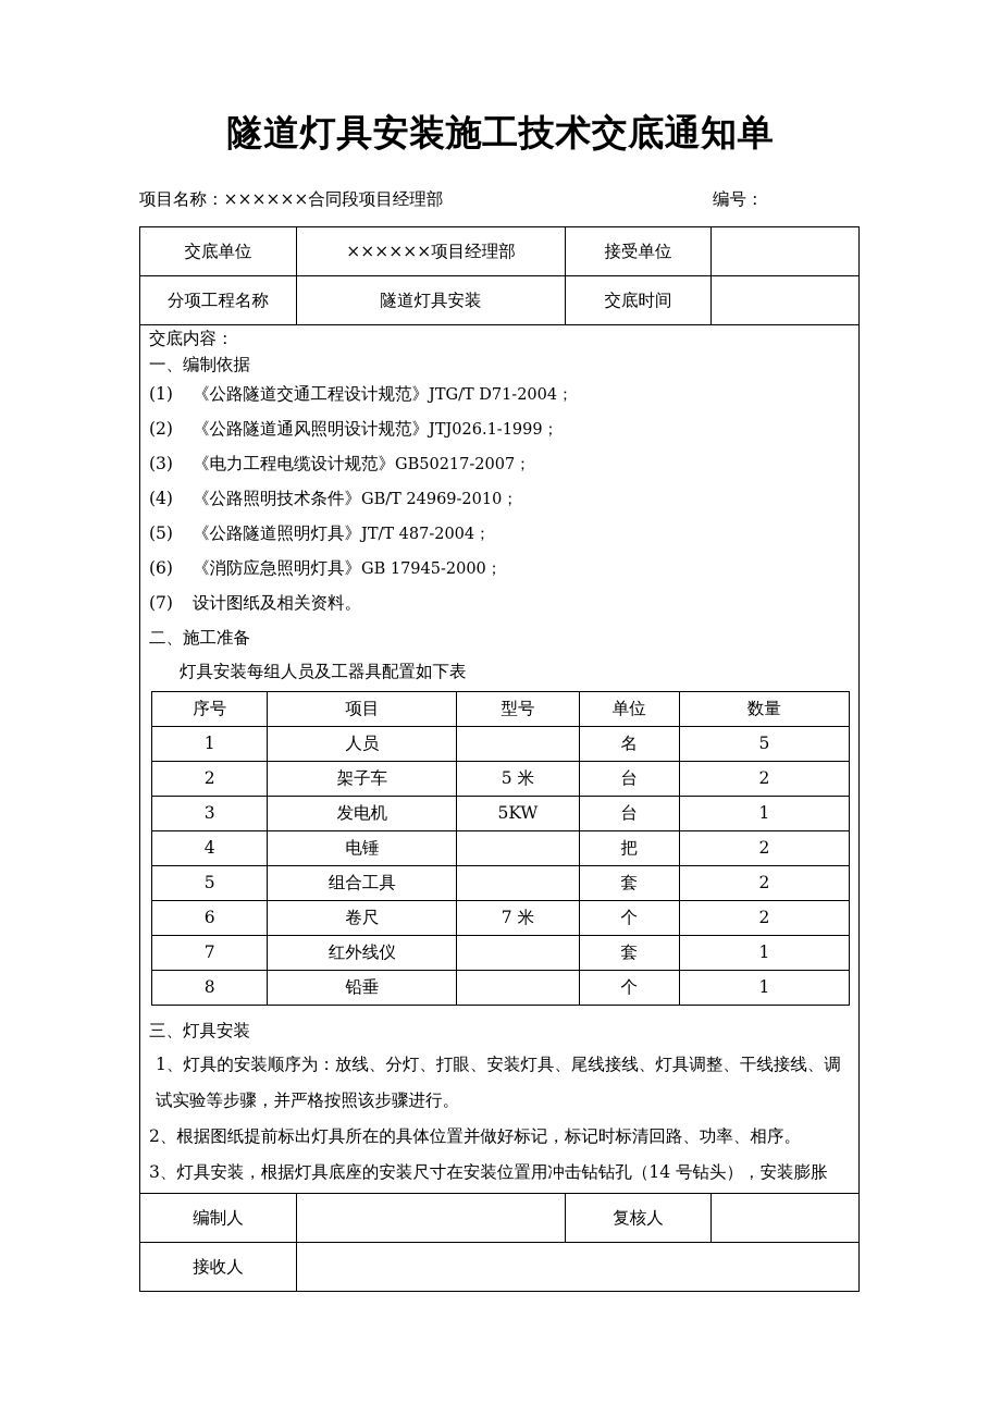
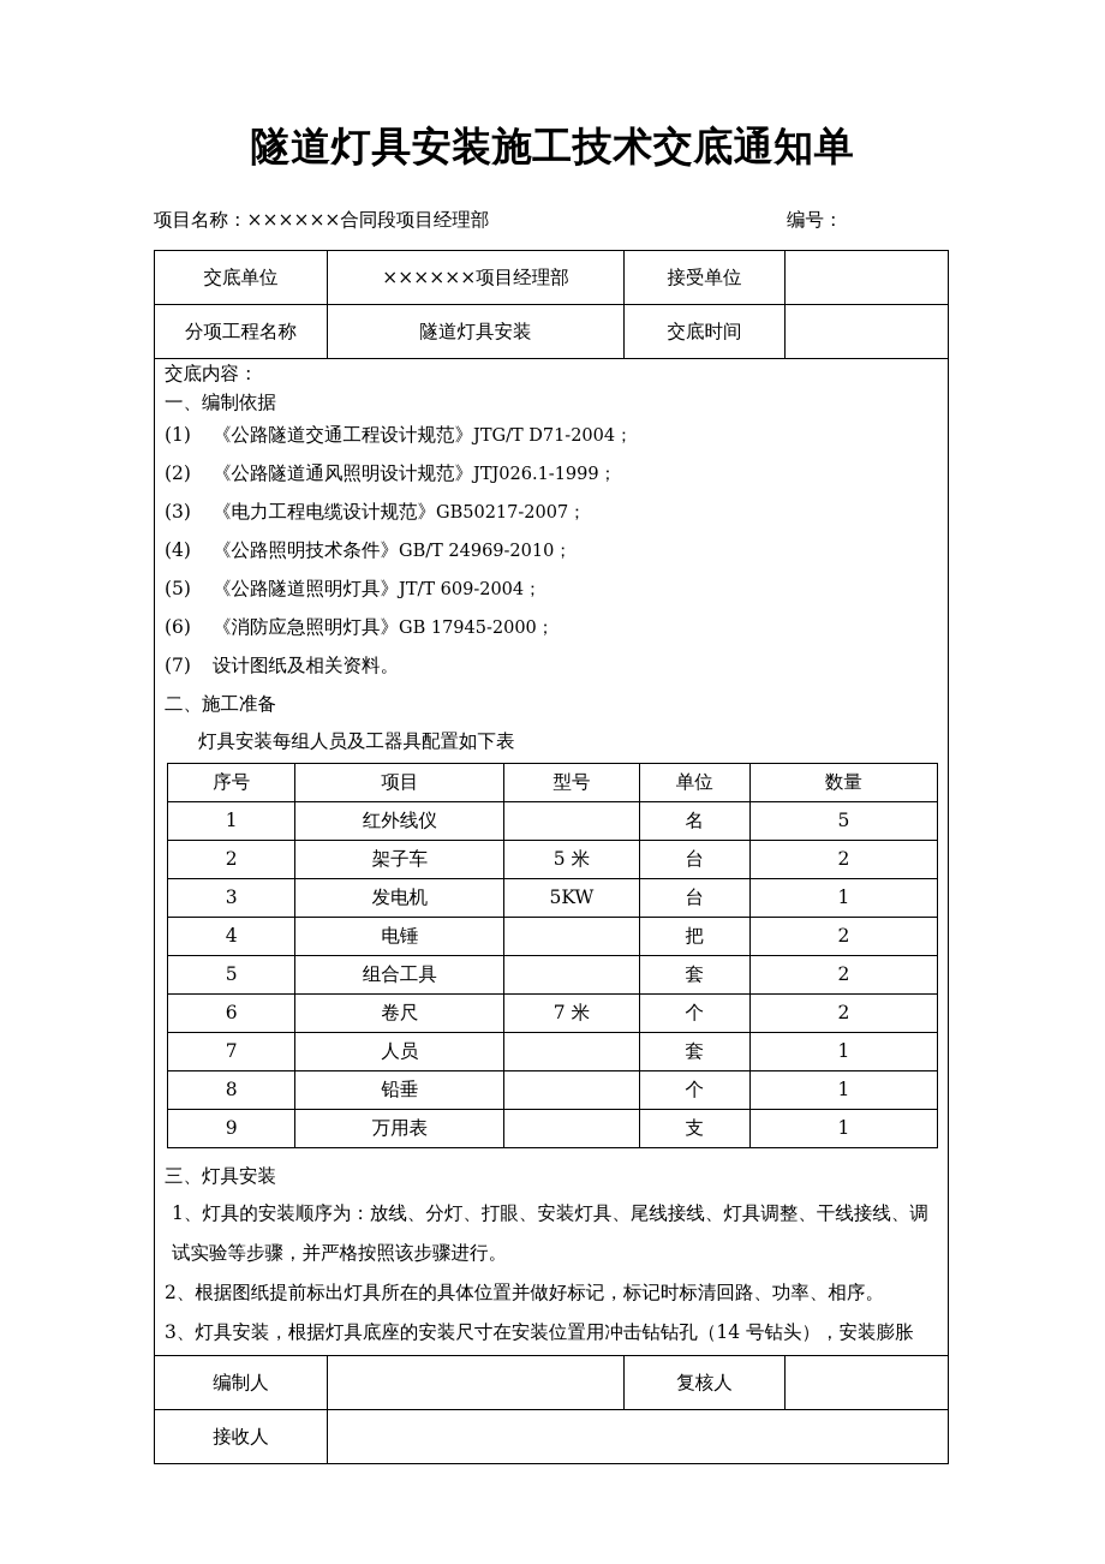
  隧道灯具安装施工技术交底通知单
  项目名称：××××××合同段项目经理部
  编号：
  交底单位	××××××项目经理部	接受单位
  分项工程名称	隧道灯具安装	交底时间
- 交底内容： 一、编制依据 (1) 《公路隧道交通工程设计规范》JTG/T D71-2004； (2) 《公路隧道通风照明设计规范》JTJ026.1-1999； (3) 《电力工程电缆设计规范》GB50217-2007； (4) 《公路照明技术条件》GB/T 24969-2010； (5) 《公路隧道照明灯具》JT/T 487-2004； (6) 《消防应急照明灯具》GB 17945-2000； (7) 设计图纸及相关资料。 二、施工准备 灯具安装每组人员及工器具配置如下表
+ 交底内容： 一、编制依据 (1) 《公路隧道交通工程设计规范》JTG/T D71-2004； (2) 《公路隧道通风照明设计规范》JTJ026.1-1999； (3) 《电力工程电缆设计规范》GB50217-2007； (4) 《公路照明技术条件》GB/T 24969-2010； (5) 《公路隧道照明灯具》JT/T 609-2004； (6) 《消防应急照明灯具》GB 17945-2000； (7) 设计图纸及相关资料。 二、施工准备 灯具安装每组人员及工器具配置如下表
  序号	项目	型号	单位	数量
- 1	人员		名	5
+ 1	红外线仪		名	5
  2	架子车	5 米	台	2
  3	发电机	5KW	台	1
  4	电锤		把	2
  5	组合工具		套	2
  6	卷尺	7 米	个	2
- 7	红外线仪		套	1
+ 7	人员		套	1
  8	铅垂		个	1
+ 9	万用表		支	1
  三、灯具安装 1、灯具的安装顺序为：放线、分灯、打眼、安装灯具、尾线接线、灯具调整、干线接线、调试实验等步骤，并严格按照该步骤进行。 2、根据图纸提前标出灯具所在的具体位置并做好标记，标记时标清回路、功率、相序。 3、灯具安装，根据灯具底座的安装尺寸在安装位置用冲击钻钻孔（14 号钻头），安装膨胀
  编制人		复核人
  接收人
